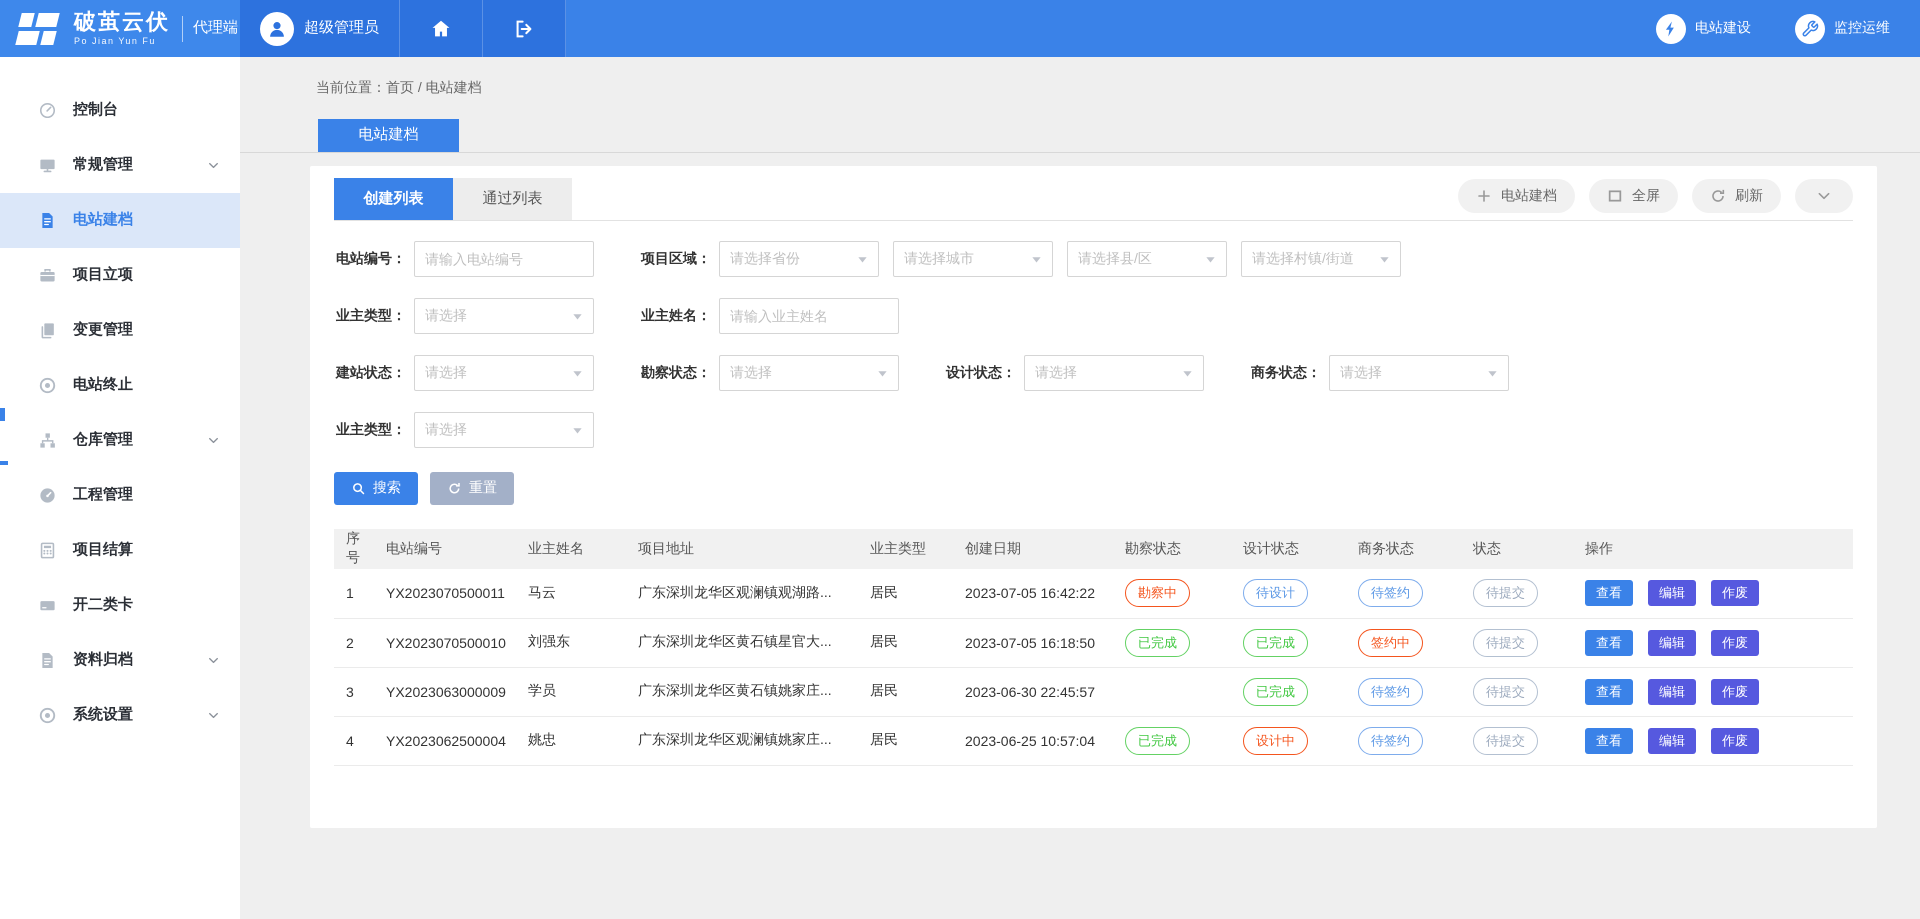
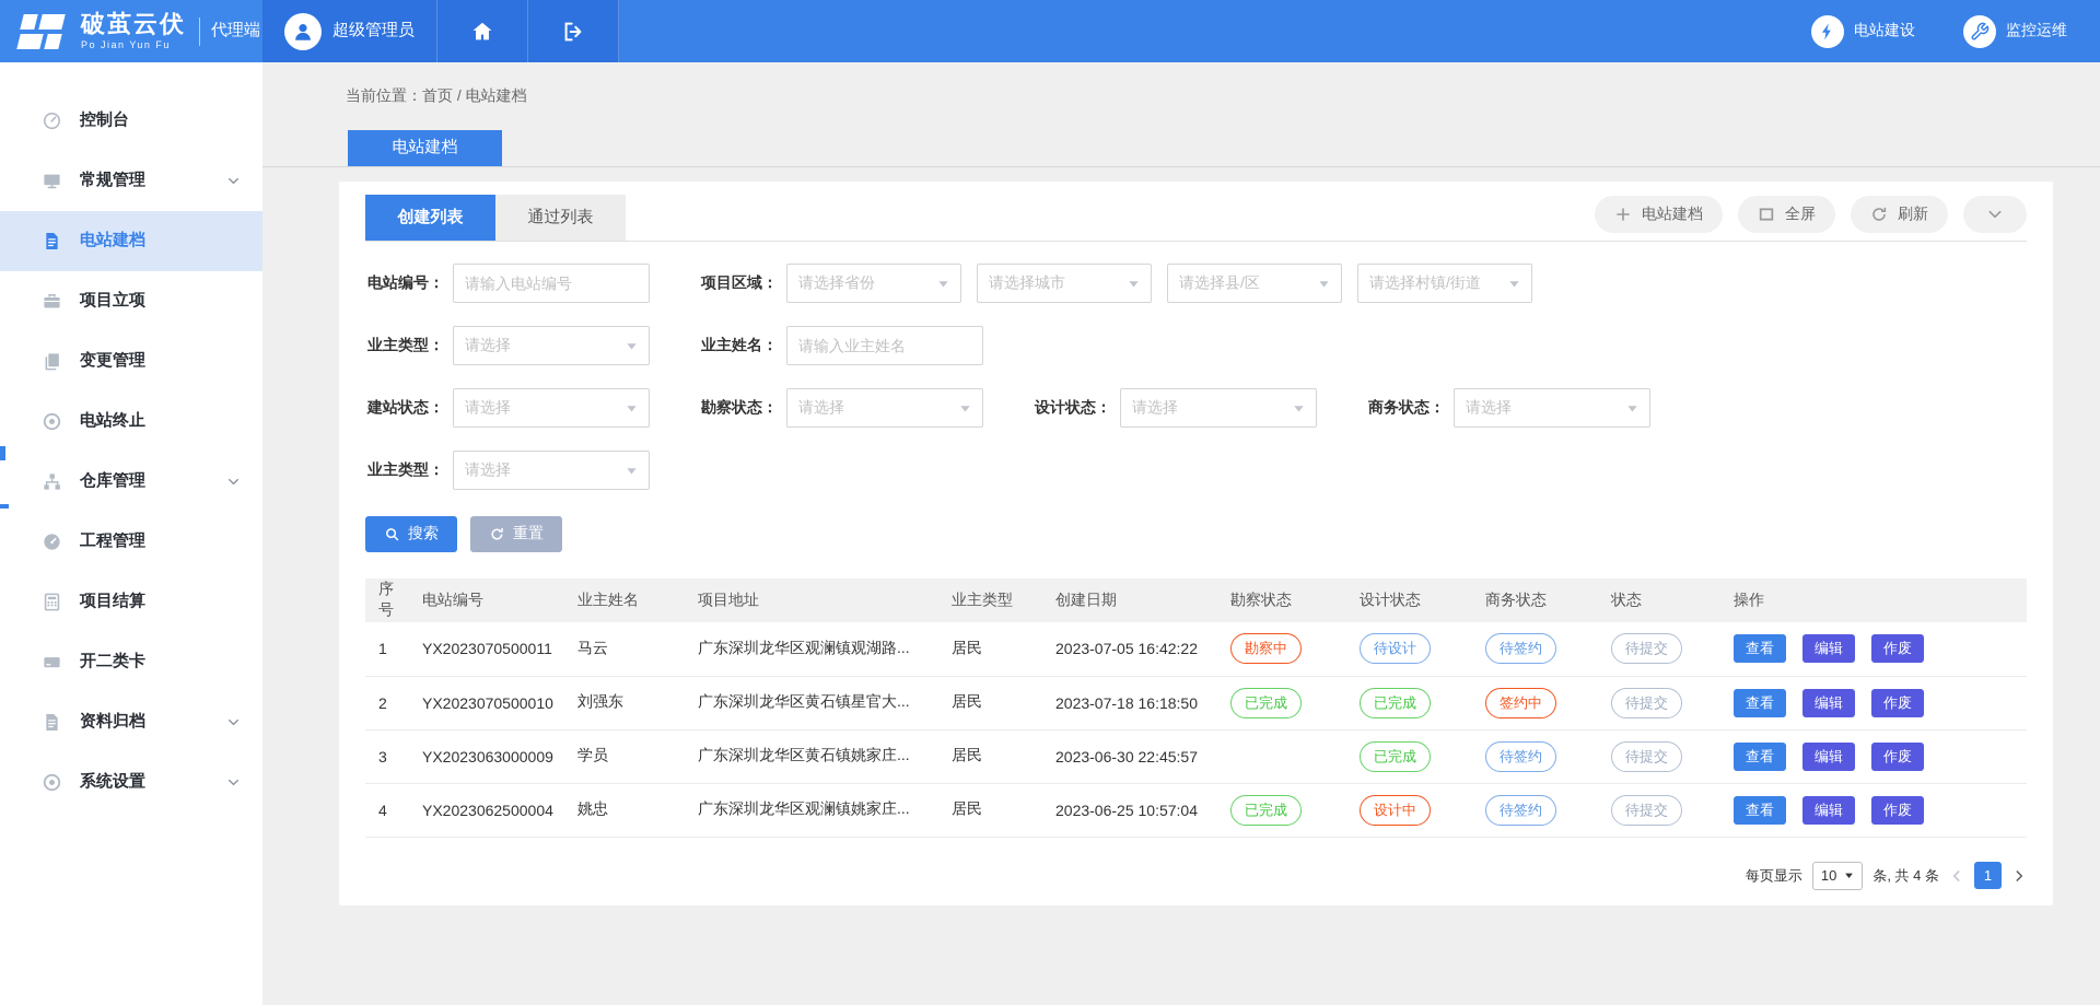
  破茧云伏
  Po Jian Yun Fu
  代理端
  超级管理员
  电站建设
  监控运维
  控制台
  常规管理
  电站建档
  项目立项
  变更管理
  电站终止
  仓库管理
  工程管理
  项目结算
  开二类卡
  资料归档
  系统设置
  当前位置：首页 / 电站建档
  电站建档
  创建列表
  通过列表
  电站建档
  全屏
  刷新
  电站编号：
  请输入电站编号
  项目区域：
  请选择省份
  请选择城市
  请选择县/区
  请选择村镇/街道
  业主类型：
  请选择
  业主姓名：
  请输入业主姓名
  建站状态：
  请选择
  勘察状态：
  请选择
  设计状态：
  请选择
  商务状态：
  请选择
  业主类型：
  请选择
  搜索
  重置
  序号	电站编号	业主姓名	项目地址	业主类型	创建日期	勘察状态	设计状态	商务状态	状态	操作
  1	YX2023070500011	马云	广东深圳龙华区观澜镇观湖路...	居民	2023-07-05 16:42:22	勘察中	待设计	待签约	待提交	查看 编辑 作废
- 2	YX2023070500010	刘强东	广东深圳龙华区黄石镇星官大...	居民	2023-07-05 16:18:50	已完成	已完成	签约中	待提交	查看 编辑 作废
+ 2	YX2023070500010	刘强东	广东深圳龙华区黄石镇星官大...	居民	2023-07-18 16:18:50	已完成	已完成	签约中	待提交	查看 编辑 作废
  3	YX2023063000009	学员	广东深圳龙华区黄石镇姚家庄...	居民	2023-06-30 22:45:57		已完成	待签约	待提交	查看 编辑 作废
  4	YX2023062500004	姚忠	广东深圳龙华区观澜镇姚家庄...	居民	2023-06-25 10:57:04	已完成	设计中	待签约	待提交	查看 编辑 作废
+ 每页显示
+ 10
+ 条, 共 4 条
+ 1
